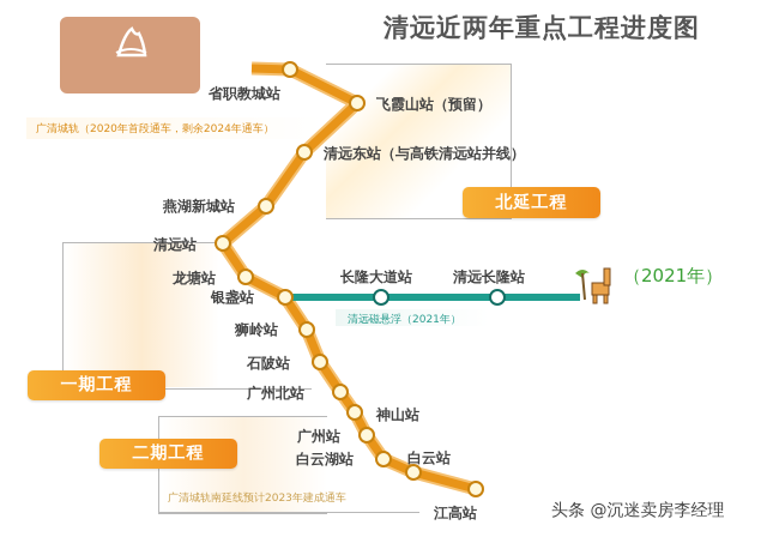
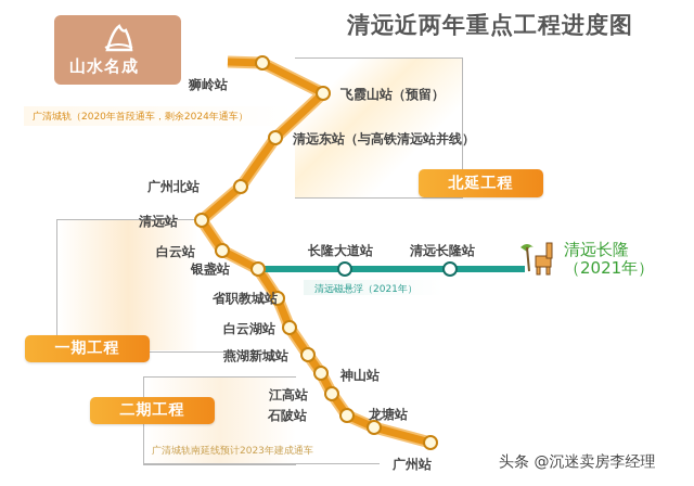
  清远近两年重点工程进度图
+ 山水名成
  广清城轨（2020年首段通车，剩余2024年通车）
- 省职教城站
+ 狮岭站
  飞霞山站（预留）
  清远东站（与高铁清远站并线）
- 燕湖新城站
+ 广州北站
  清远站
- 龙塘站
+ 白云站
  银盏站
- 狮岭站
+ 省职教城站
- 石陂站
+ 白云湖站
- 广州北站
+ 燕湖新城站
  神山站
- 广州站
+ 江高站
- 白云湖站
+ 石陂站
- 白云站
+ 龙塘站
- 江高站
+ 广州站
  长隆大道站
  清远长隆站
  清远磁悬浮（2021年）
+ 清远长隆
  （2021年）
  北延工程
  一期工程
  二期工程
  广清城轨南延线预计2023年建成通车
  头条 @沉迷卖房李经理
